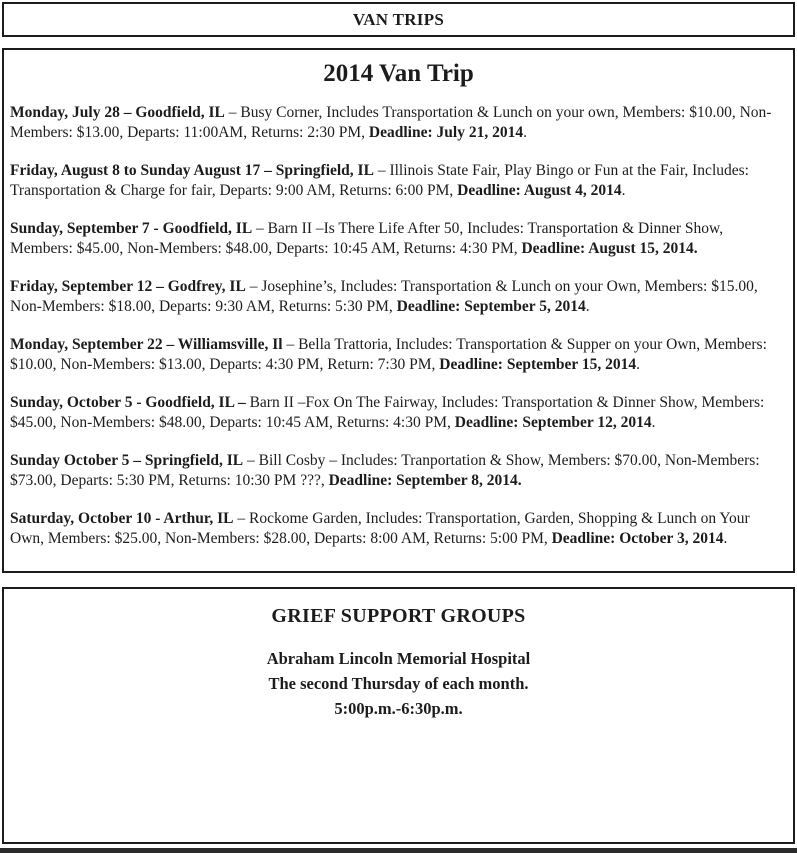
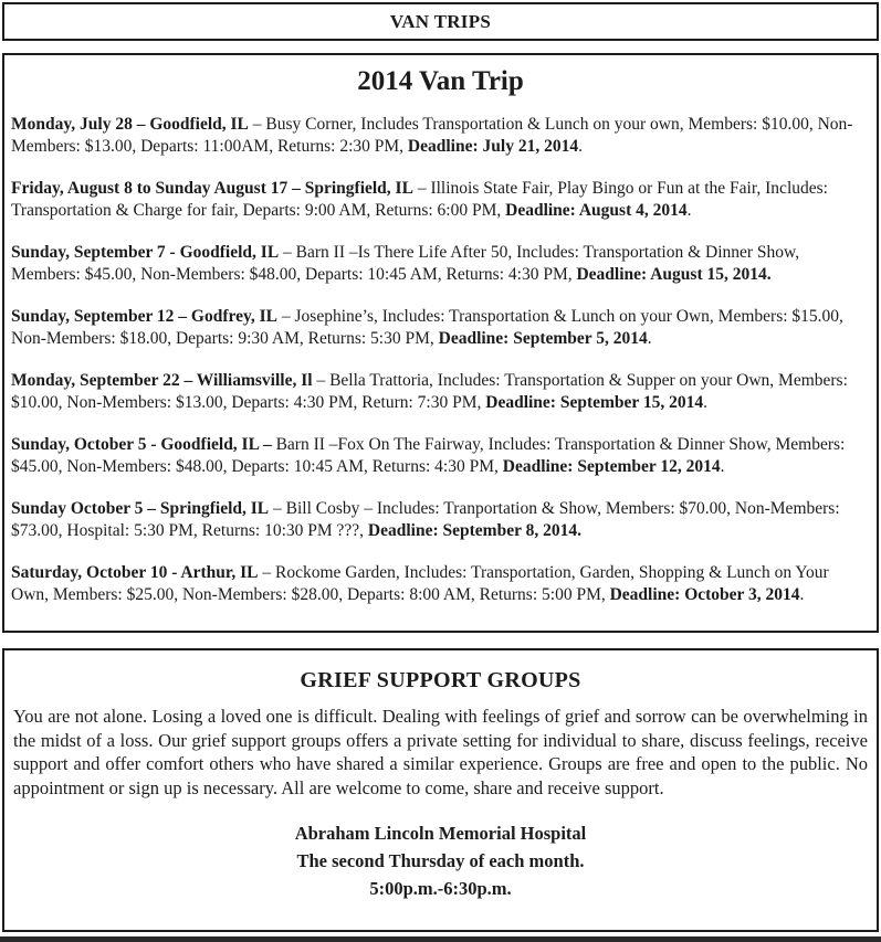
  VAN TRIPS
  2014 Van Trip
  Monday, July 28 – Goodfield, IL – Busy Corner, Includes Transportation & Lunch on your own, Members: $10.00, Non-Members: $13.00, Departs: 11:00AM, Returns: 2:30 PM, Deadline: July 21, 2014.
  Friday, August 8 to Sunday August 17 – Springfield, IL – Illinois State Fair, Play Bingo or Fun at the Fair, Includes: Transportation & Charge for fair, Departs: 9:00 AM, Returns: 6:00 PM, Deadline: August 4, 2014.
  Sunday, September 7 - Goodfield, IL – Barn II –Is There Life After 50, Includes: Transportation & Dinner Show, Members: $45.00, Non-Members: $48.00, Departs: 10:45 AM, Returns: 4:30 PM, Deadline: August 15, 2014.
- Friday, September 12 – Godfrey, IL – Josephine’s, Includes: Transportation & Lunch on your Own, Members: $15.00, Non-Members: $18.00, Departs: 9:30 AM, Returns: 5:30 PM, Deadline: September 5, 2014.
+ Sunday, September 12 – Godfrey, IL – Josephine’s, Includes: Transportation & Lunch on your Own, Members: $15.00, Non-Members: $18.00, Departs: 9:30 AM, Returns: 5:30 PM, Deadline: September 5, 2014.
  Monday, September 22 – Williamsville, Il – Bella Trattoria, Includes: Transportation & Supper on your Own, Members: $10.00, Non-Members: $13.00, Departs: 4:30 PM, Return: 7:30 PM, Deadline: September 15, 2014.
  Sunday, October 5 - Goodfield, IL – Barn II –Fox On The Fairway, Includes: Transportation & Dinner Show, Members: $45.00, Non-Members: $48.00, Departs: 10:45 AM, Returns: 4:30 PM, Deadline: September 12, 2014.
- Sunday October 5 – Springfield, IL – Bill Cosby – Includes: Tranportation & Show, Members: $70.00, Non-Members: $73.00, Departs: 5:30 PM, Returns: 10:30 PM ???, Deadline: September 8, 2014.
+ Sunday October 5 – Springfield, IL – Bill Cosby – Includes: Tranportation & Show, Members: $70.00, Non-Members: $73.00, Hospital: 5:30 PM, Returns: 10:30 PM ???, Deadline: September 8, 2014.
  Saturday, October 10 - Arthur, IL – Rockome Garden, Includes: Transportation, Garden, Shopping & Lunch on Your Own, Members: $25.00, Non-Members: $28.00, Departs: 8:00 AM, Returns: 5:00 PM, Deadline: October 3, 2014.
  GRIEF SUPPORT GROUPS
+ You are not alone. Losing a loved one is difficult. Dealing with feelings of grief and sorrow can be overwhelming in the midst of a loss. Our grief support groups offers a private setting for individual to share, discuss feelings, receive support and offer comfort others who have shared a similar experience. Groups are free and open to the public. No appointment or sign up is necessary. All are welcome to come, share and receive support.
  Abraham Lincoln Memorial Hospital
  The second Thursday of each month.
  5:00p.m.-6:30p.m.
